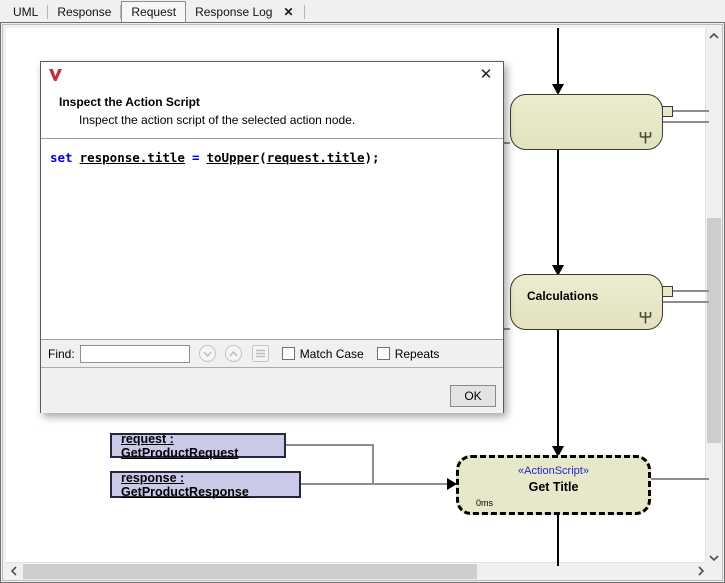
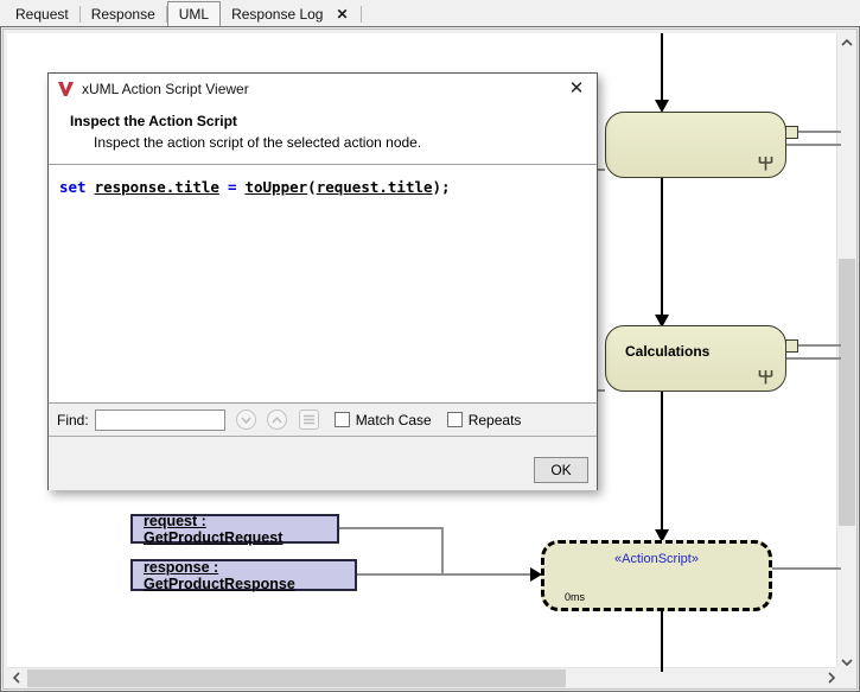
- UML
+ Request
  Response
- Request
+ UML
  Response Log
  ✕
  Calculations
  «ActionScript»
- Get Title
  0ms
  request : GetProductRequest
  response : GetProductResponse
+ xUML Action Script Viewer
  ✕
  Inspect the Action Script
  Inspect the action script of the selected action node.
  set response.title = toUpper(request.title);
  Find:
  Match Case
  Repeats
  OK
